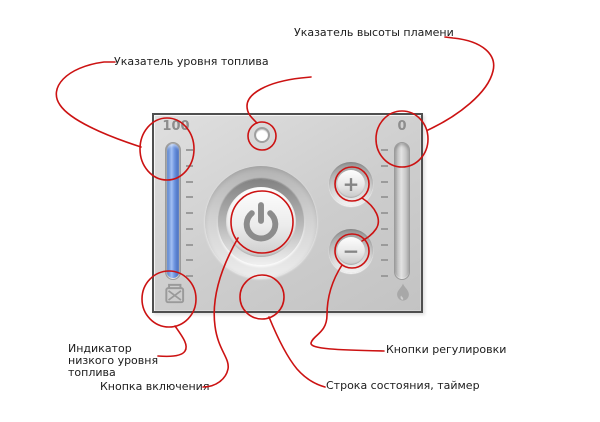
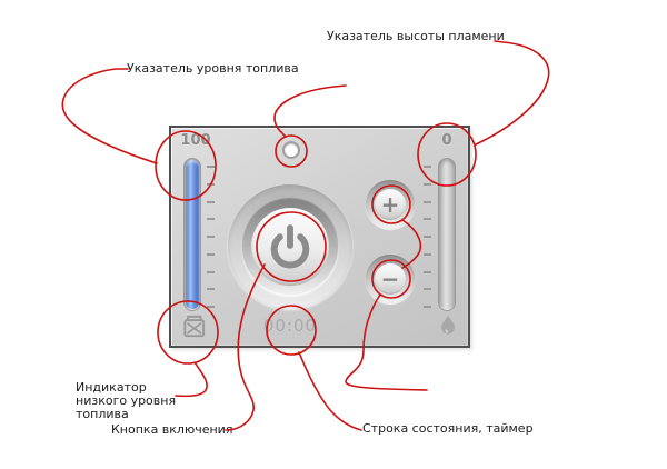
  Указатель высоты пламени
  Указатель уровня топлива
  Индикатор низкого уровня топлива
  Кнопка включени
- Кнопки регулировки
  Строка состояния, таймер
  0
  +
  −
+ 00:00
